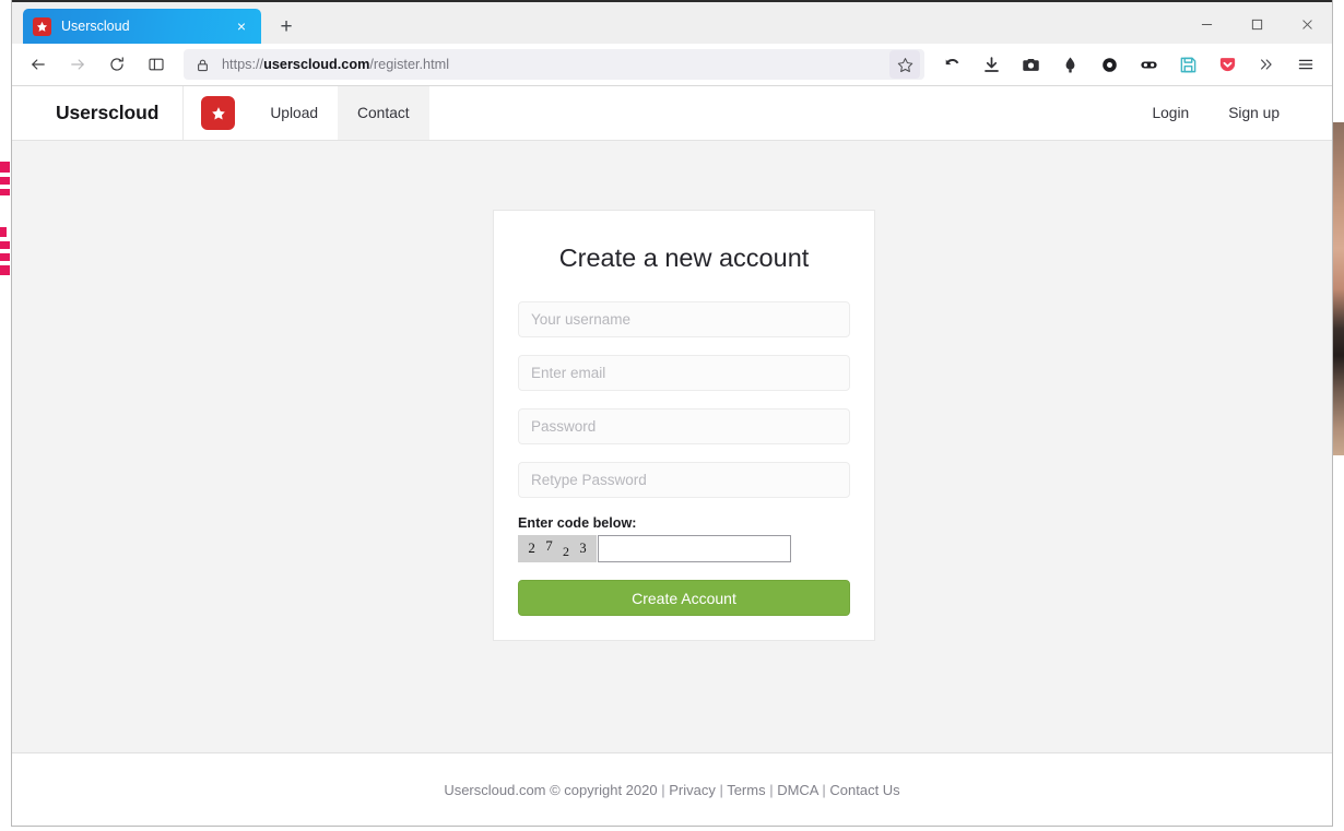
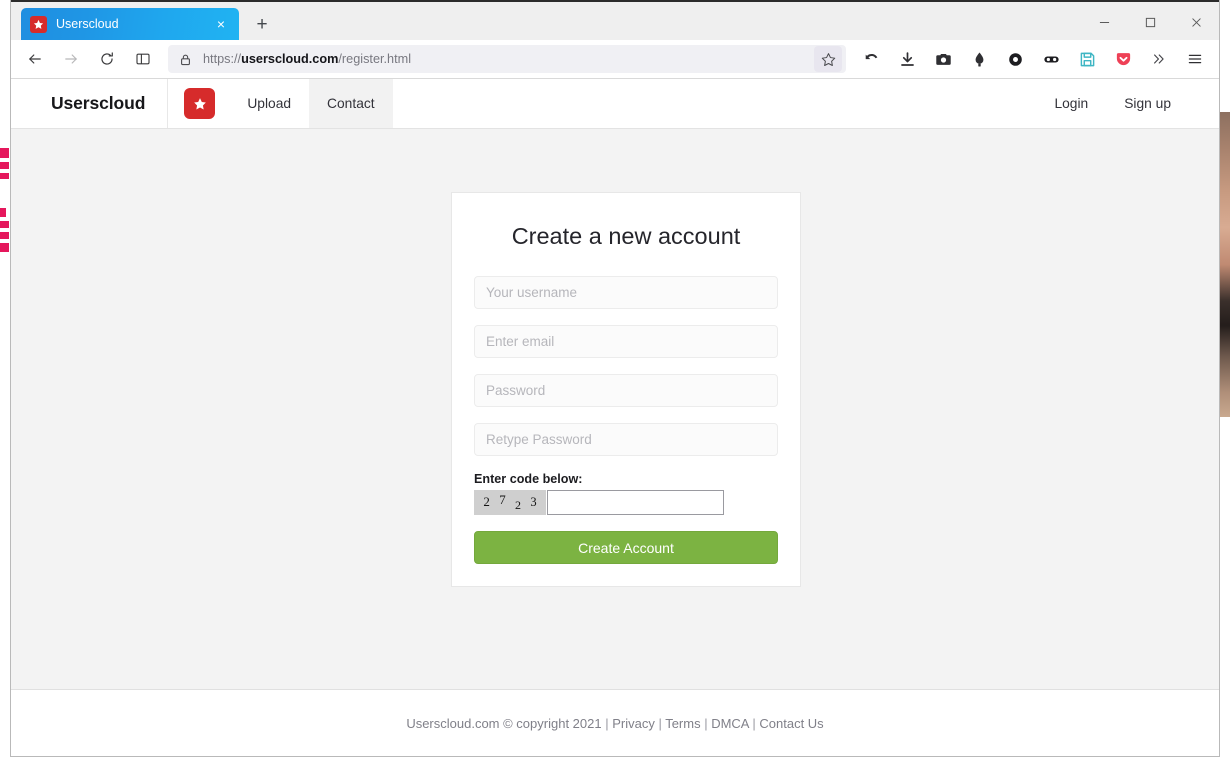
  Userscloud
  ×
  +
  https://userscloud.com/register.html
  Userscloud
  Upload
  Contact
  Login
  Sign up
  Create a new account
  Your username
  Enter email
  Password
  Retype Password
  Enter code below:
  2
  7
  2
  3
  Create Account
- Userscloud.com © copyright 2020 | Privacy | Terms | DMCA | Contact Us
+ Userscloud.com © copyright 2021 | Privacy | Terms | DMCA | Contact Us
